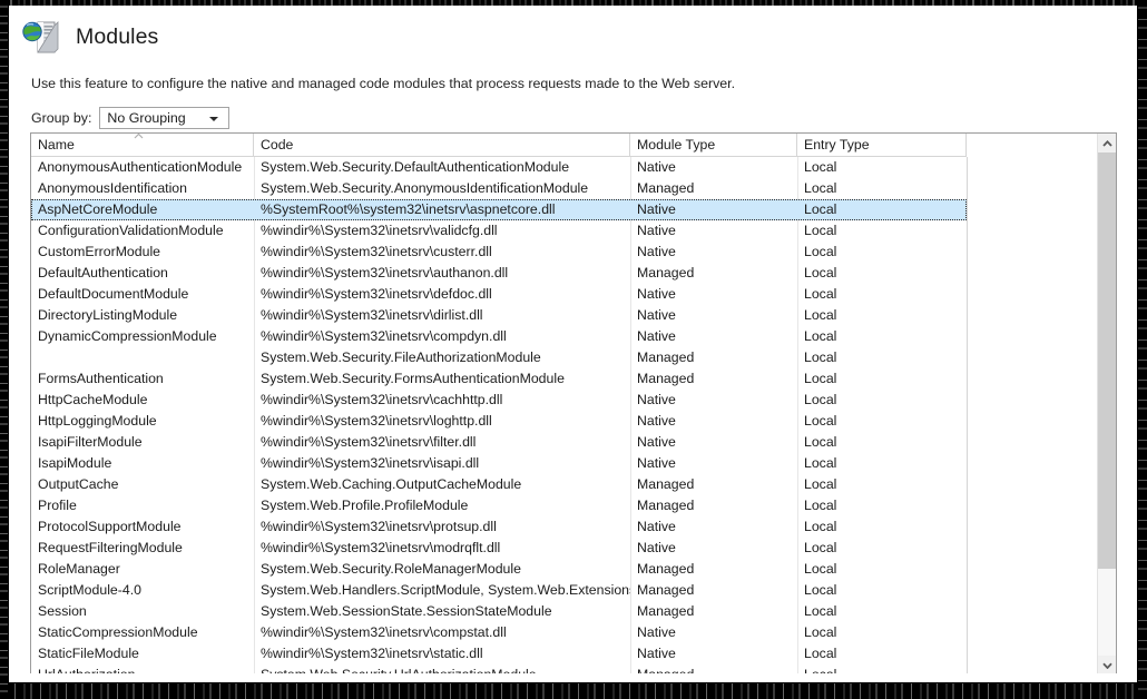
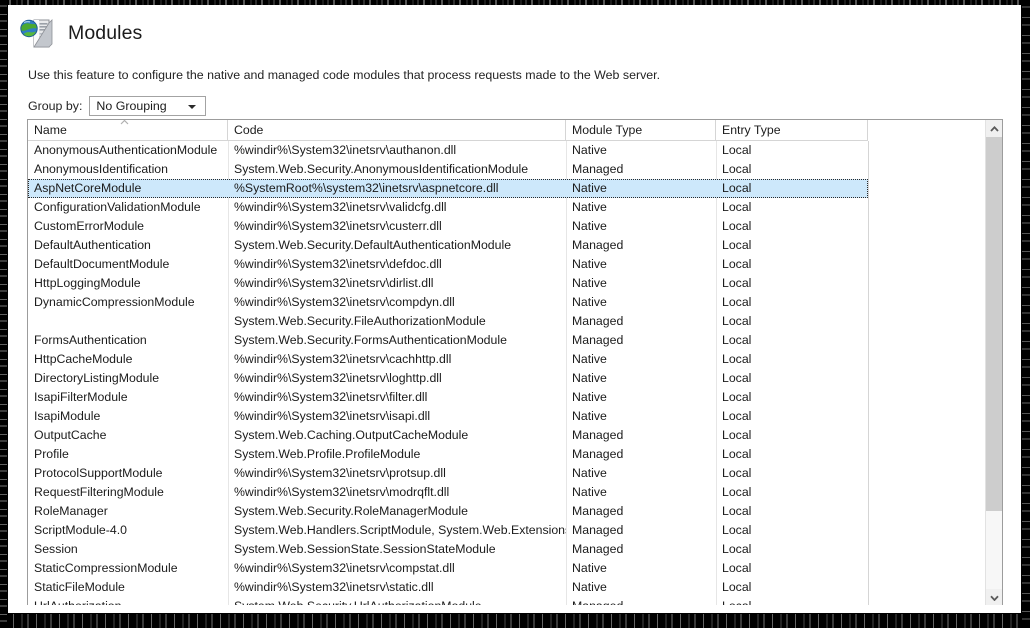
  Modules
  Use this feature to configure the native and managed code modules that process requests made to the Web server.
  Group by:
  No Grouping
  Name
  Code
  Module Type
  Entry Type
  AnonymousAuthenticationModule
- System.Web.Security.DefaultAuthenticationModule
+ %windir%\System32\inetsrv\authanon.dll
  Native
  Local
  AnonymousIdentification
  System.Web.Security.AnonymousIdentificationModule
  Managed
  Local
  AspNetCoreModule
  %SystemRoot%\system32\inetsrv\aspnetcore.dll
  Native
  Local
  ConfigurationValidationModule
  %windir%\System32\inetsrv\validcfg.dll
  Native
  Local
  CustomErrorModule
  %windir%\System32\inetsrv\custerr.dll
  Native
  Local
  DefaultAuthentication
- %windir%\System32\inetsrv\authanon.dll
+ System.Web.Security.DefaultAuthenticationModule
  Managed
  Local
  DefaultDocumentModule
  %windir%\System32\inetsrv\defdoc.dll
  Native
  Local
- DirectoryListingModule
+ HttpLoggingModule
  %windir%\System32\inetsrv\dirlist.dll
  Native
  Local
  DynamicCompressionModule
  %windir%\System32\inetsrv\compdyn.dll
  Native
  Local
  System.Web.Security.FileAuthorizationModule
  Managed
  Local
  FormsAuthentication
  System.Web.Security.FormsAuthenticationModule
  Managed
  Local
  HttpCacheModule
  %windir%\System32\inetsrv\cachhttp.dll
  Native
  Local
- HttpLoggingModule
+ DirectoryListingModule
  %windir%\System32\inetsrv\loghttp.dll
  Native
  Local
  IsapiFilterModule
  %windir%\System32\inetsrv\filter.dll
  Native
  Local
  IsapiModule
  %windir%\System32\inetsrv\isapi.dll
  Native
  Local
  OutputCache
  System.Web.Caching.OutputCacheModule
  Managed
  Local
  Profile
  System.Web.Profile.ProfileModule
  Managed
  Local
  ProtocolSupportModule
  %windir%\System32\inetsrv\protsup.dll
  Native
  Local
  RequestFilteringModule
  %windir%\System32\inetsrv\modrqflt.dll
  Native
  Local
  RoleManager
  System.Web.Security.RoleManagerModule
  Managed
  Local
  ScriptModule-4.0
  System.Web.Handlers.ScriptModule, System.Web.Extension
  Managed
  Local
  Session
  System.Web.SessionState.SessionStateModule
  Managed
  Local
  StaticCompressionModule
  %windir%\System32\inetsrv\compstat.dll
  Native
  Local
  StaticFileModule
  %windir%\System32\inetsrv\static.dll
  Native
  Local
